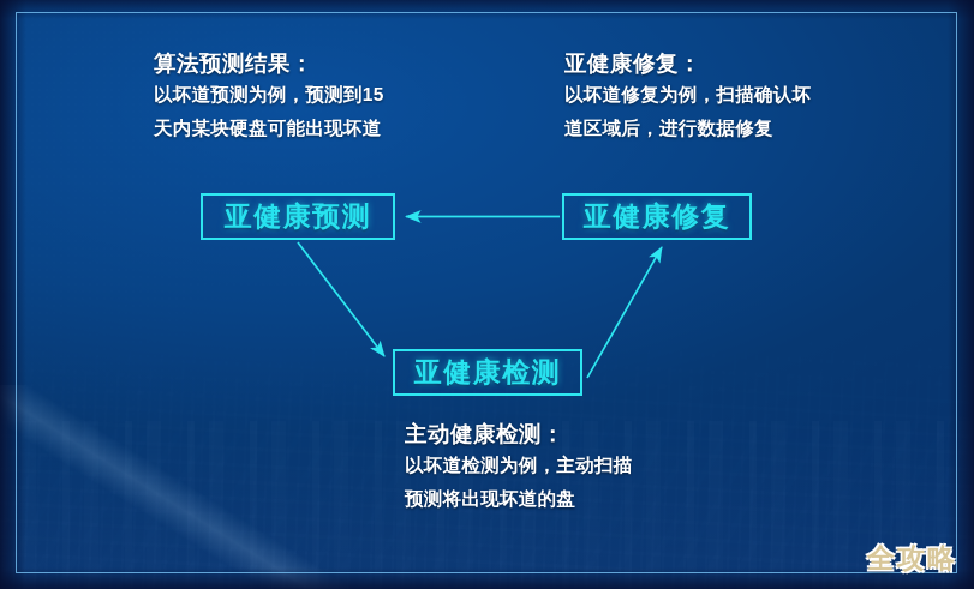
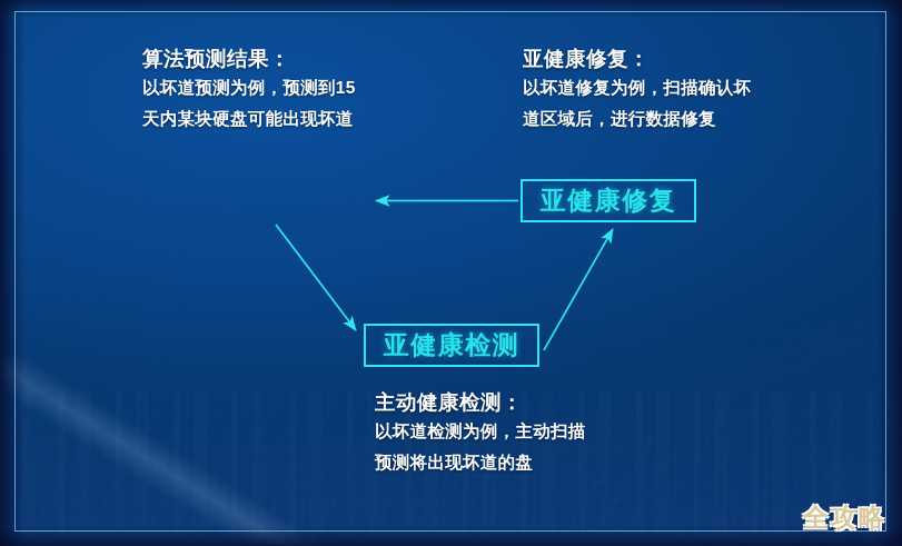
  算法预测结果：
  以坏道预测为例，预测到15
  天内某块硬盘可能出现坏道
  亚健康修复：
  以坏道修复为例，扫描确认坏
  道区域后，进行数据修复
  主动健康检测：
  以坏道检测为例，主动扫描
  预测将出现坏道的盘
- 亚健康预测
  亚健康修复
  亚健康检测
  全攻略
